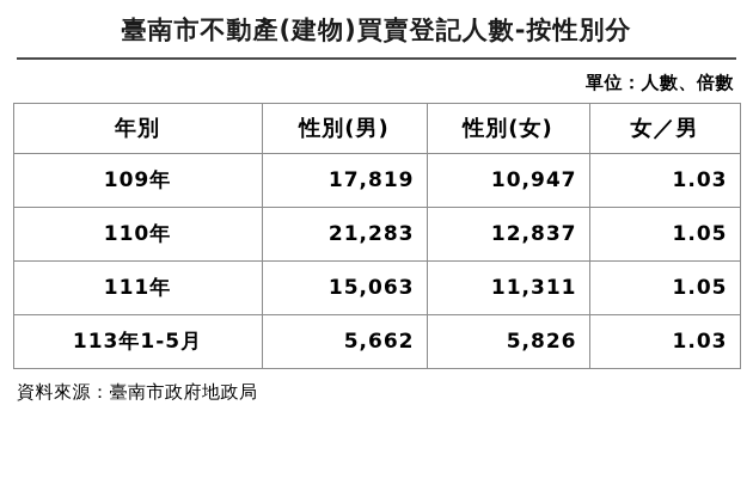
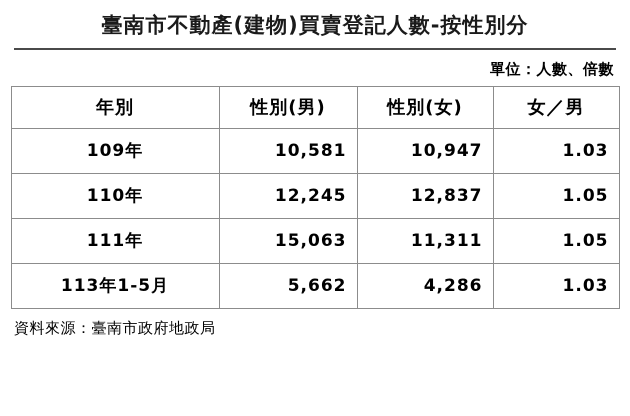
  臺南市不動產(建物)買賣登記人數-按性別分
  單位：人數、倍數
  年別	性別(男)	性別(女)	女／男
- 109年	17,819	10,947	1.03
+ 109年	10,581	10,947	1.03
- 110年	21,283	12,837	1.05
+ 110年	12,245	12,837	1.05
  111年	15,063	11,311	1.05
- 113年1-5月	5,662	5,826	1.03
+ 113年1-5月	5,662	4,286	1.03
  資料來源：臺南市政府地政局
